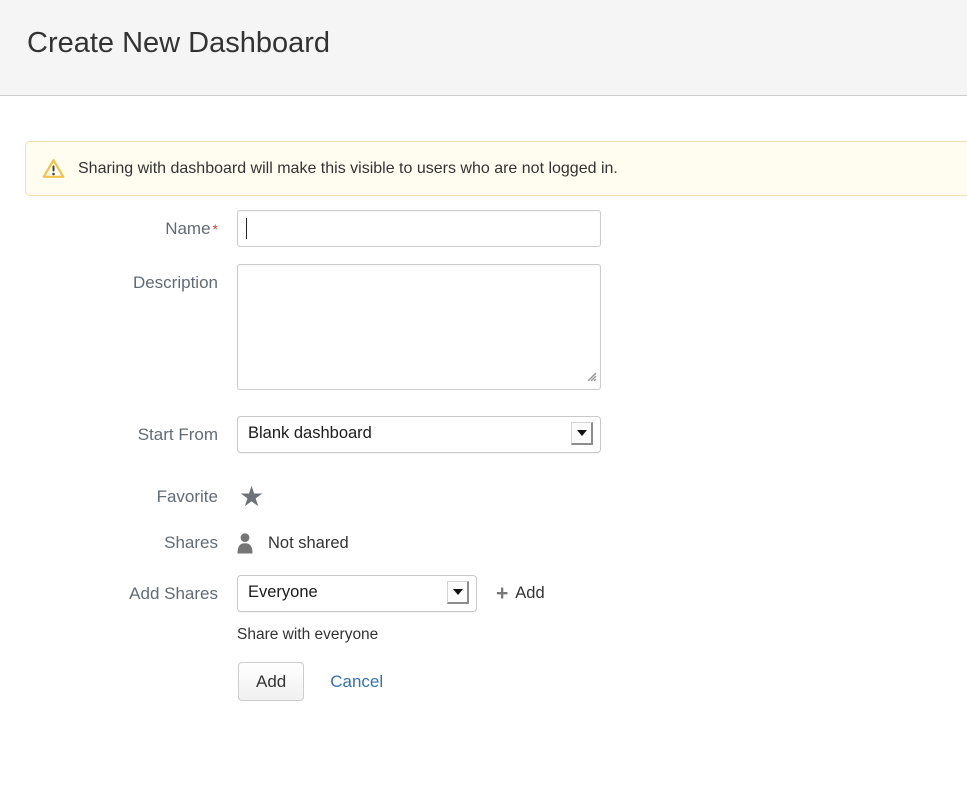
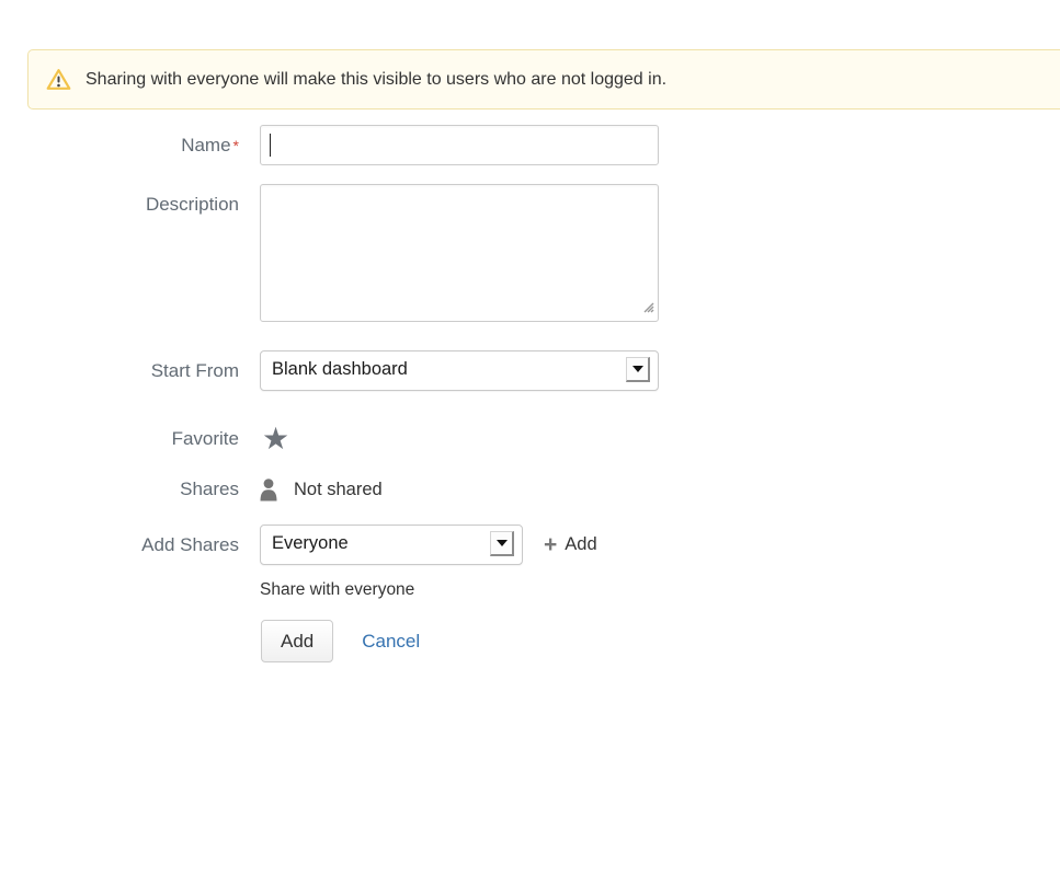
- Create New Dashboard
- Sharing with dashboard will make this visible to users who are not logged in.
+ Sharing with everyone will make this visible to users who are not logged in.
  Name *
  Description
  Start From
  Blank dashboard
  Favorite
  ★
  Shares
  Not shared
  Add Shares
  Everyone
  +
  Add
  Share with everyone
  Add
  Cancel
